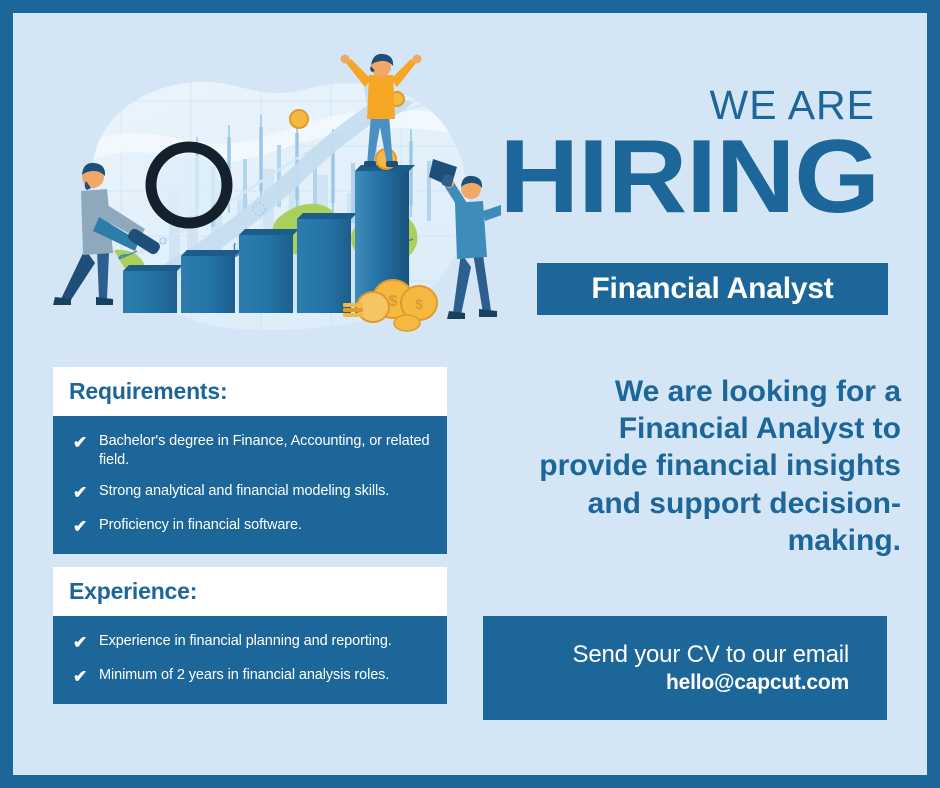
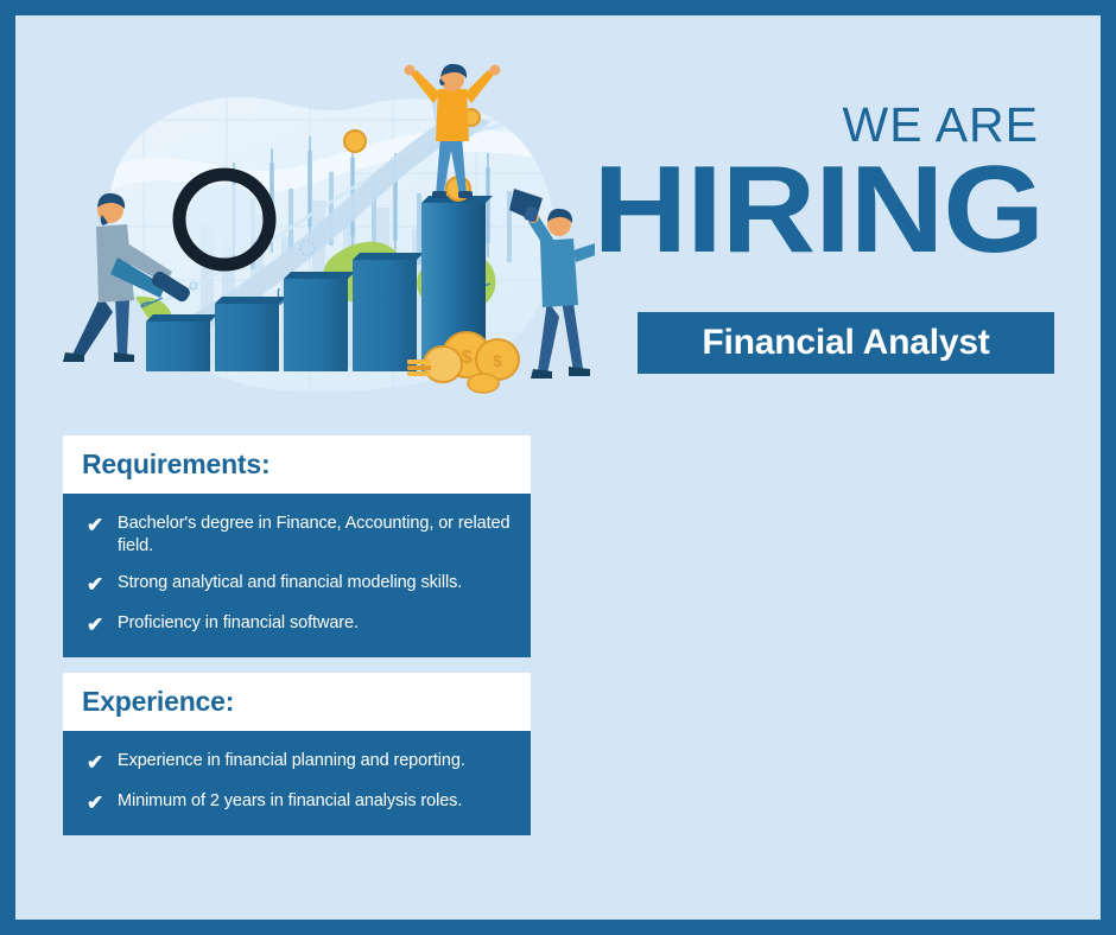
  $
  $
  WE ARE
  HIRING
  Financial Analyst
- We are looking for a Financial Analyst to provide financial insights and support decision-making.
- Send your CV to our email
- hello@capcut.com
  Requirements:
  ✔
  Bachelor's degree in Finance, Accounting, or related field.
  ✔
  Strong analytical and financial modeling skills.
  ✔
  Proficiency in financial software.
  Experience:
  ✔
  Experience in financial planning and reporting.
  ✔
  Minimum of 2 years in financial analysis roles.
